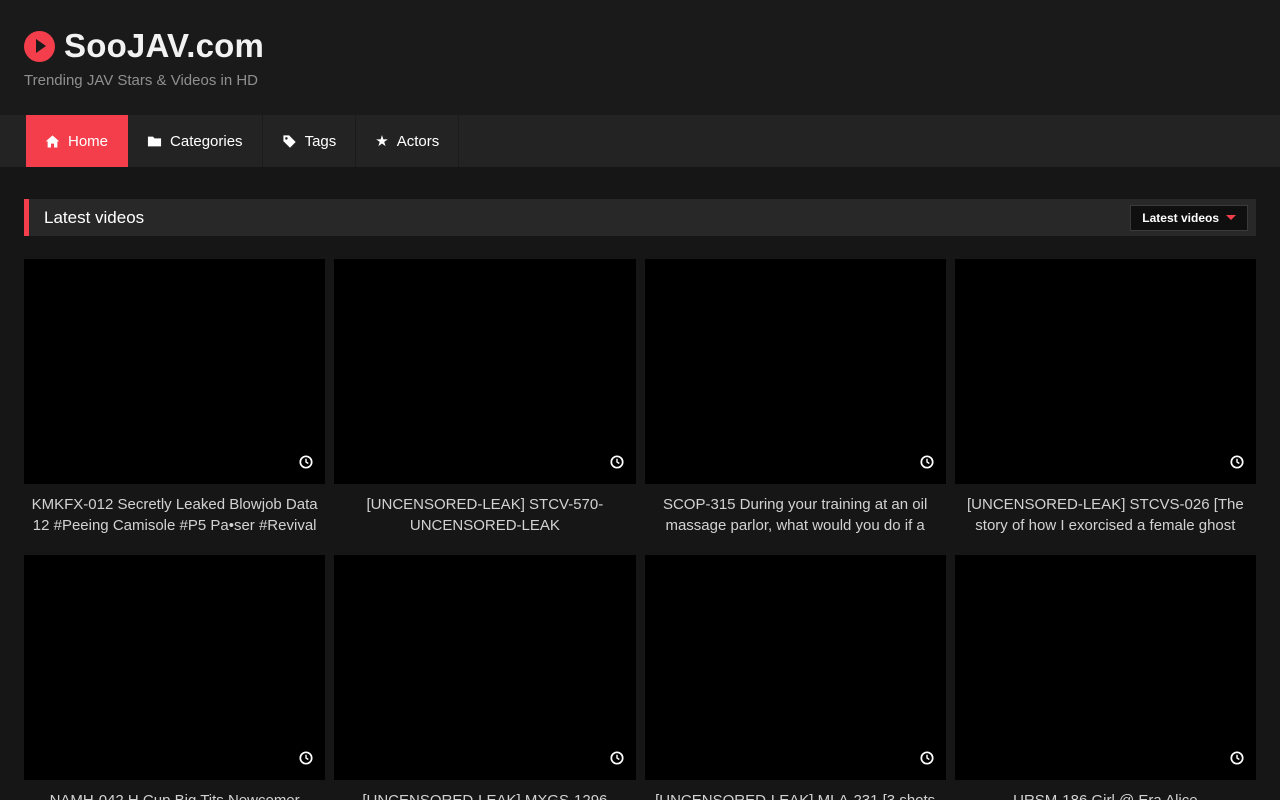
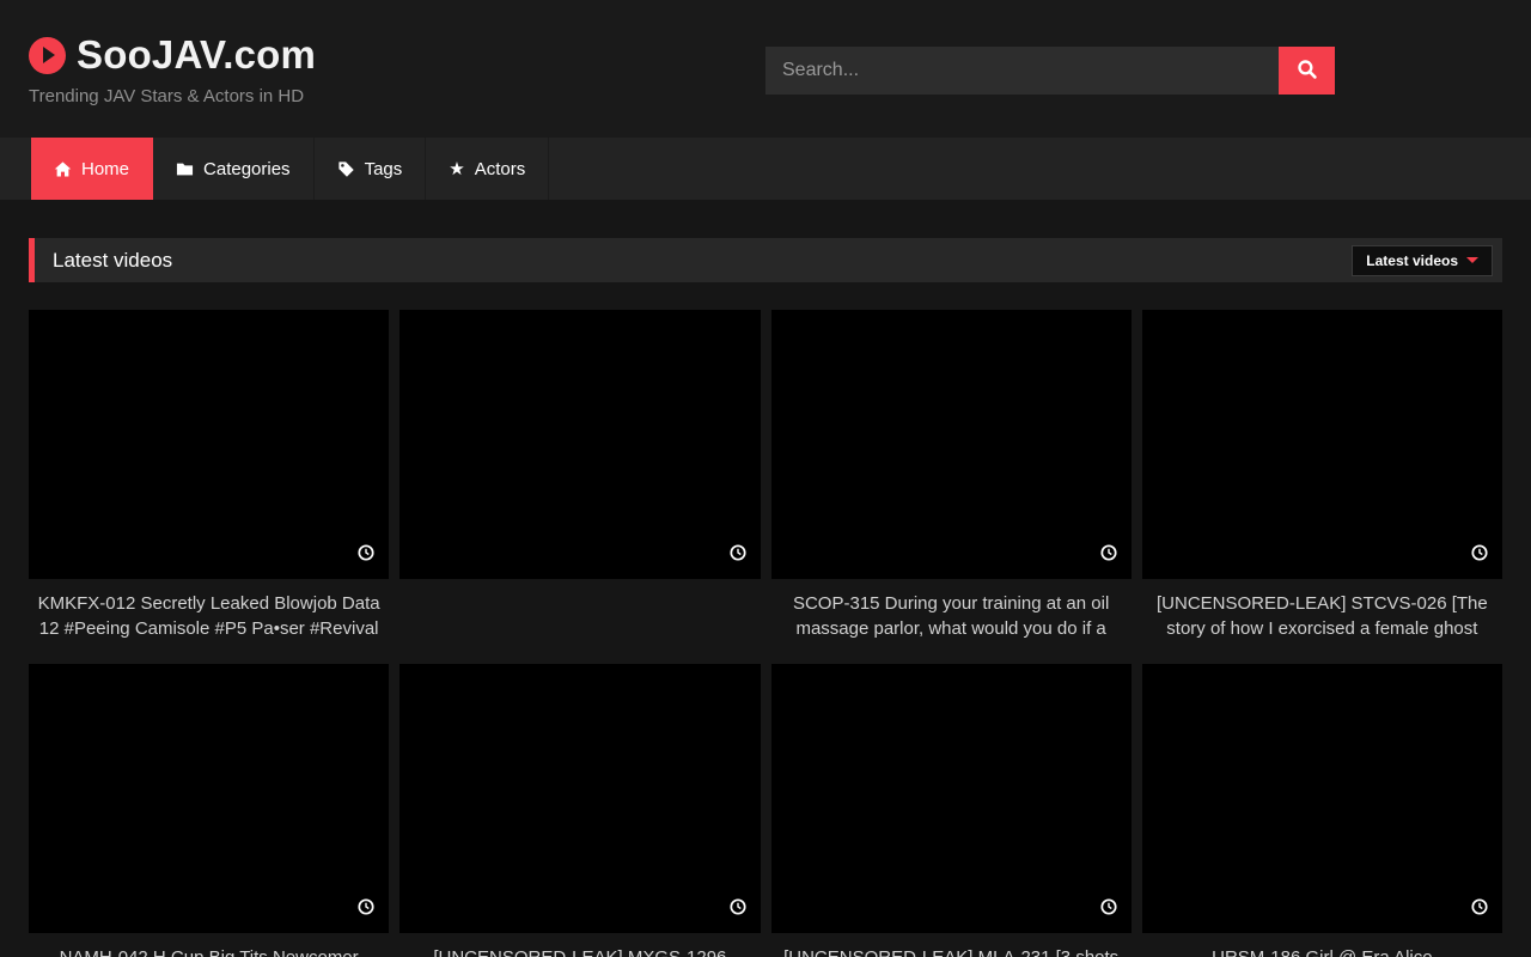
  SooJAV.com
- Trending JAV Stars & Videos in HD
+ Trending JAV Stars & Actors in HD
+ Search...
  Home
  Categories
  Tags
  ★
  Actors
  Latest videos
  Latest videos
  KMKFX-012 Secretly Leaked Blowjob Data 12 #Peeing Camisole #P5 Pa•ser #Revival
- [UNCENSORED-LEAK] STCV-570-UNCENSORED-LEAK
  SCOP-315 During your training at an oil massage parlor, what would you do if a
  [UNCENSORED-LEAK] STCVS-026 [The story of how I exorcised a female ghost
